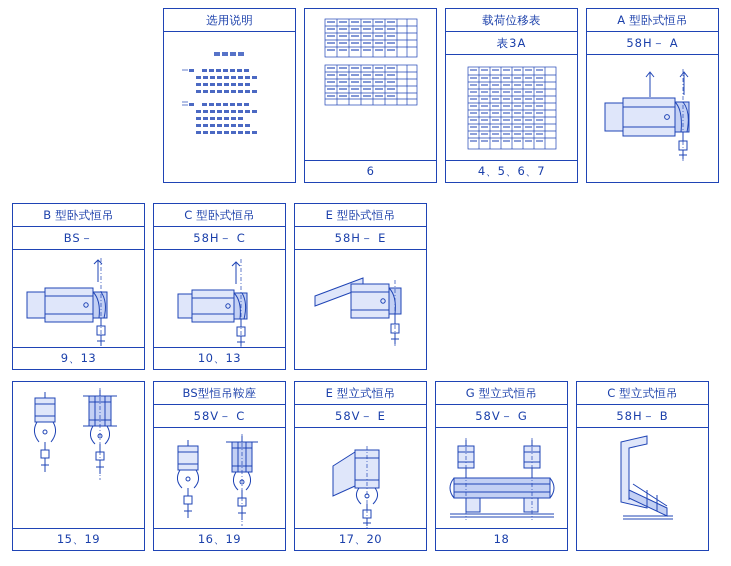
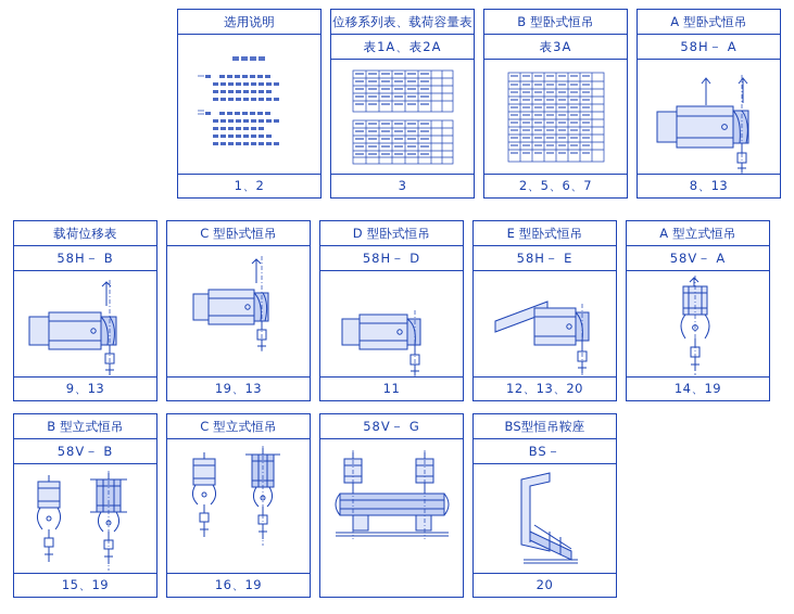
  选用说明
+ 1、2
+ 位移系列表、载荷容量表
+ 表1A、表2A
- 6
+ 3
- 载荷位移表
+ B 型卧式恒吊
  表3A
- 4、5、6、7
+ 2、5、6、7
  A 型卧式恒吊
  58H－ A
+ 8、13
- B 型卧式恒吊
+ 载荷位移表
- BS－
+ 58H－ B
  9、13
  C 型卧式恒吊
- 58H－ C
- 10、13
+ 19、13
+ D 型卧式恒吊
+ 58H－ D
+ 11
  E 型卧式恒吊
  58H－ E
+ 12、13、20
+ A 型立式恒吊
+ 58V－ A
+ 14、19
+ B 型立式恒吊
+ 58V－ B
  15、19
- BS型恒吊鞍座
+ C 型立式恒吊
- 58V－ C
  16、19
- E 型立式恒吊
- 58V－ E
- 17、20
- G 型立式恒吊
  58V－ G
- 18
- C 型立式恒吊
+ BS型恒吊鞍座
- 58H－ B
+ BS－
+ 20
